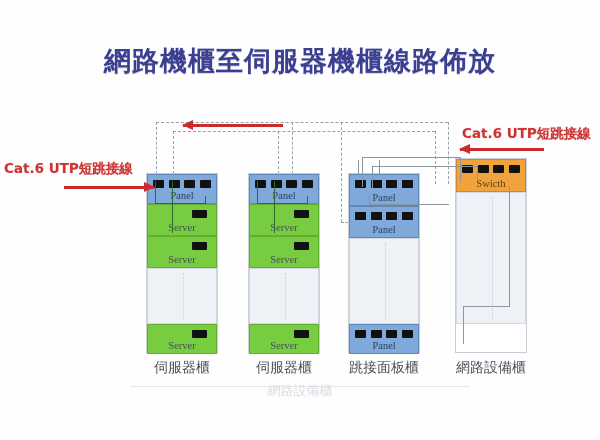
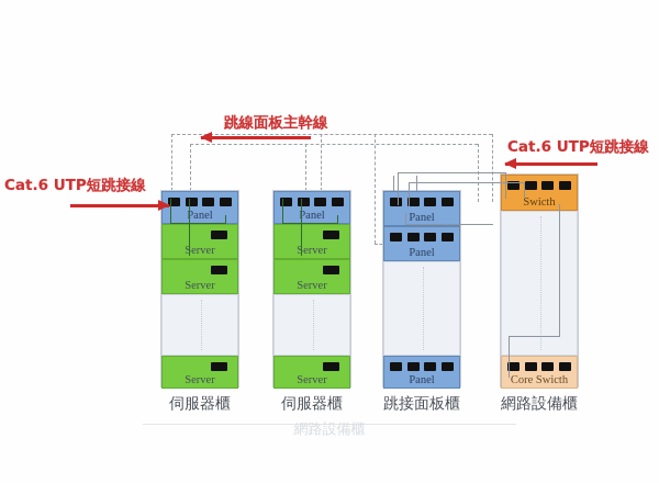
- 網路機櫃至伺服器機櫃線路佈放
  Panel
  Server
  Server
  Server
  Panel
  Server
  Server
  Server
  Panel
  Panel
  Panel
  Swicth
+ Core Swicth
+ 跳線面板主幹線
  Cat.6 UTP短跳接線
  Cat.6 UTP短跳接線
  伺服器櫃
  伺服器櫃
  跳接面板櫃
  網路設備櫃
  網路設備櫃
